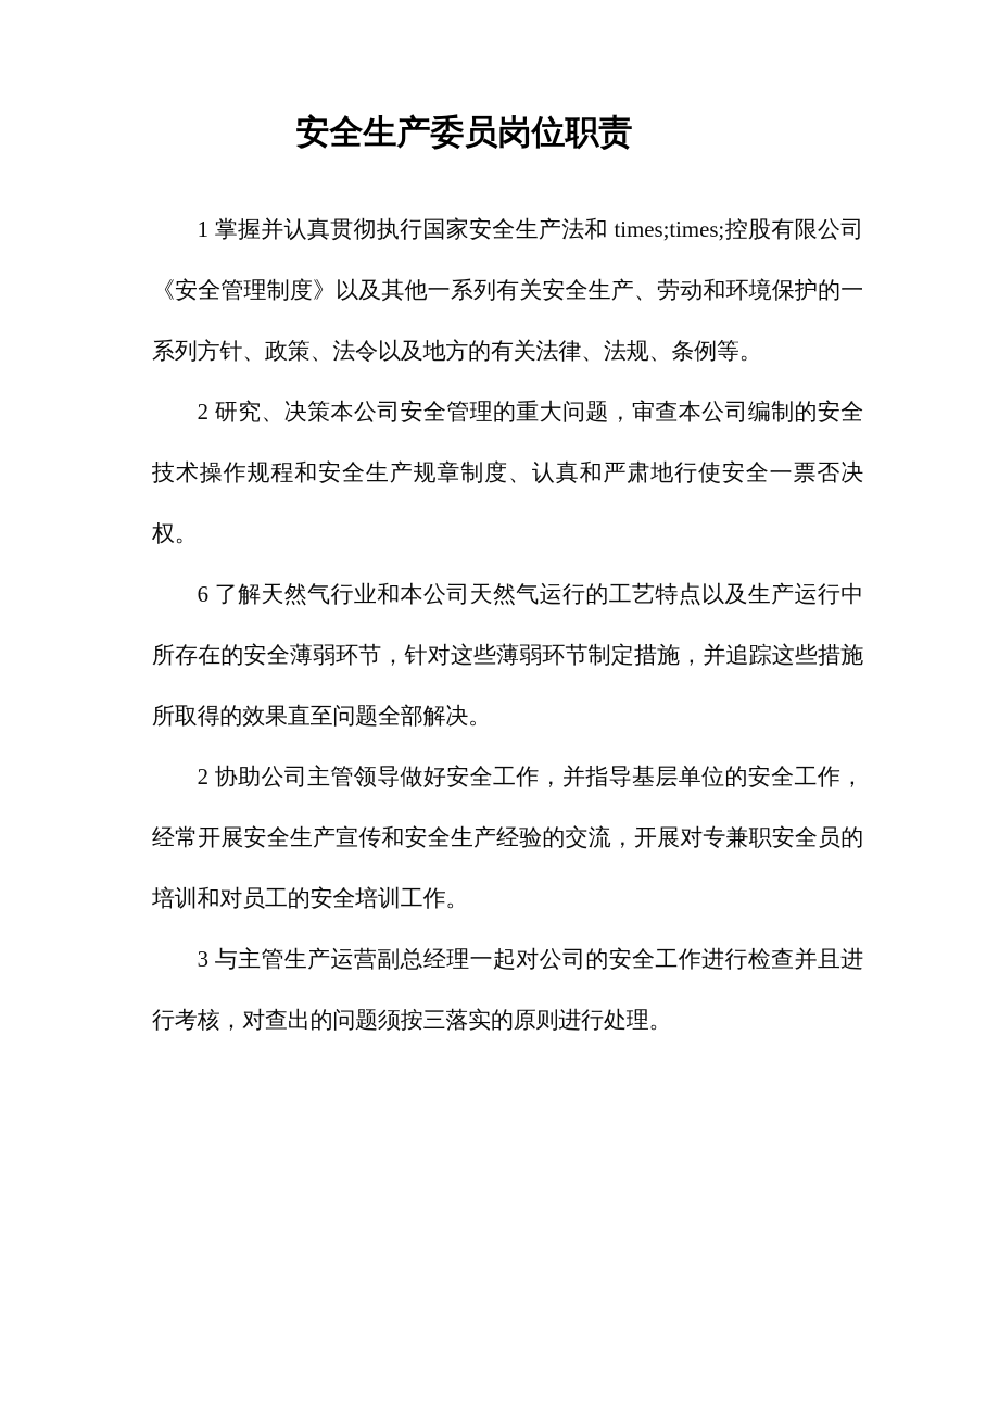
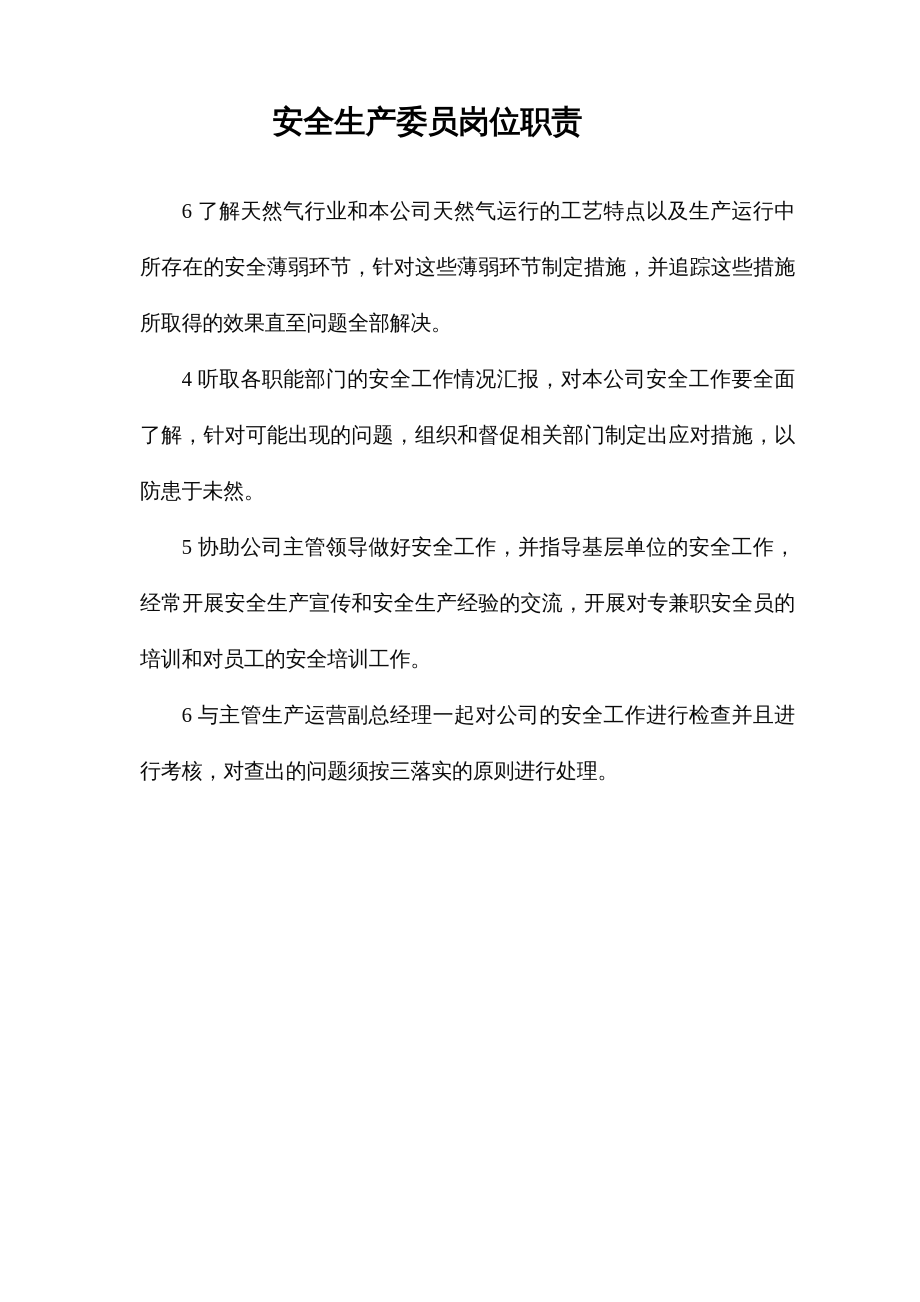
  安全生产委员岗位职责
- 1 掌握并认真贯彻执行国家安全生产法和 times;times;控股有限公司《安全管理制度》以及其他一系列有关安全生产、劳动和环境保护的一系列方针、政策、法令以及地方的有关法律、法规、条例等。
- 2 研究、决策本公司安全管理的重大问题，审查本公司编制的安全技术操作规程和安全生产规章制度、认真和严肃地行使安全一票否决权。
  6 了解天然气行业和本公司天然气运行的工艺特点以及生产运行中所存在的安全薄弱环节，针对这些薄弱环节制定措施，并追踪这些措施所取得的效果直至问题全部解决。
+ 4 听取各职能部门的安全工作情况汇报，对本公司安全工作要全面了解，针对可能出现的问题，组织和督促相关部门制定出应对措施，以防患于未然。
- 2 协助公司主管领导做好安全工作，并指导基层单位的安全工作，经常开展安全生产宣传和安全生产经验的交流，开展对专兼职安全员的培训和对员工的安全培训工作。
+ 5 协助公司主管领导做好安全工作，并指导基层单位的安全工作，经常开展安全生产宣传和安全生产经验的交流，开展对专兼职安全员的培训和对员工的安全培训工作。
- 3 与主管生产运营副总经理一起对公司的安全工作进行检查并且进行考核，对查出的问题须按三落实的原则进行处理。
+ 6 与主管生产运营副总经理一起对公司的安全工作进行检查并且进行考核，对查出的问题须按三落实的原则进行处理。
